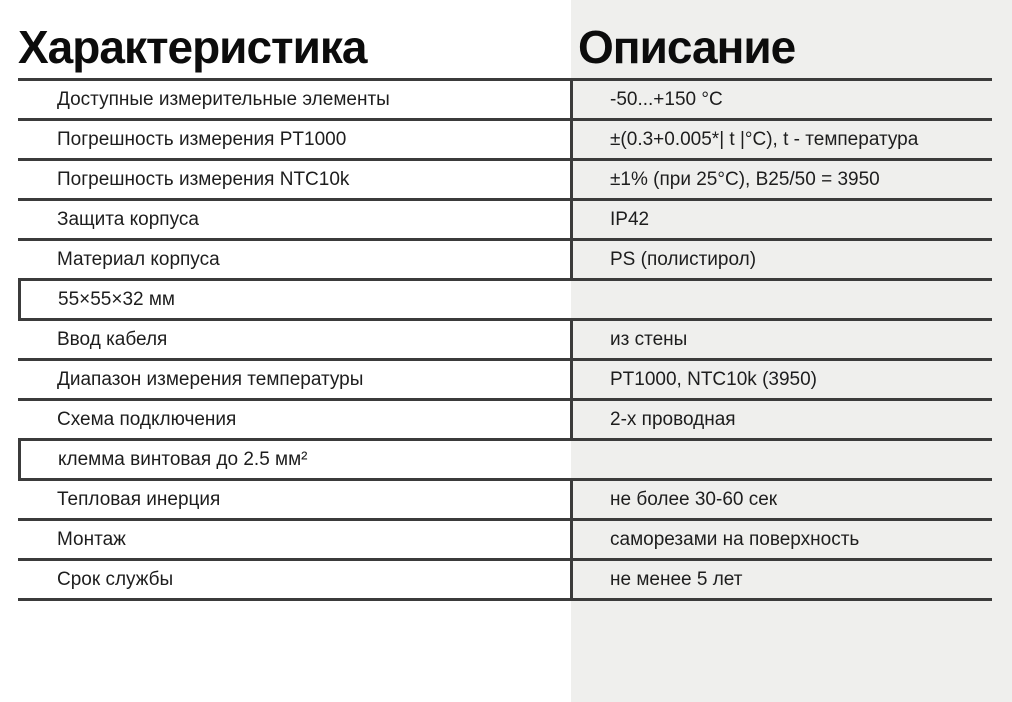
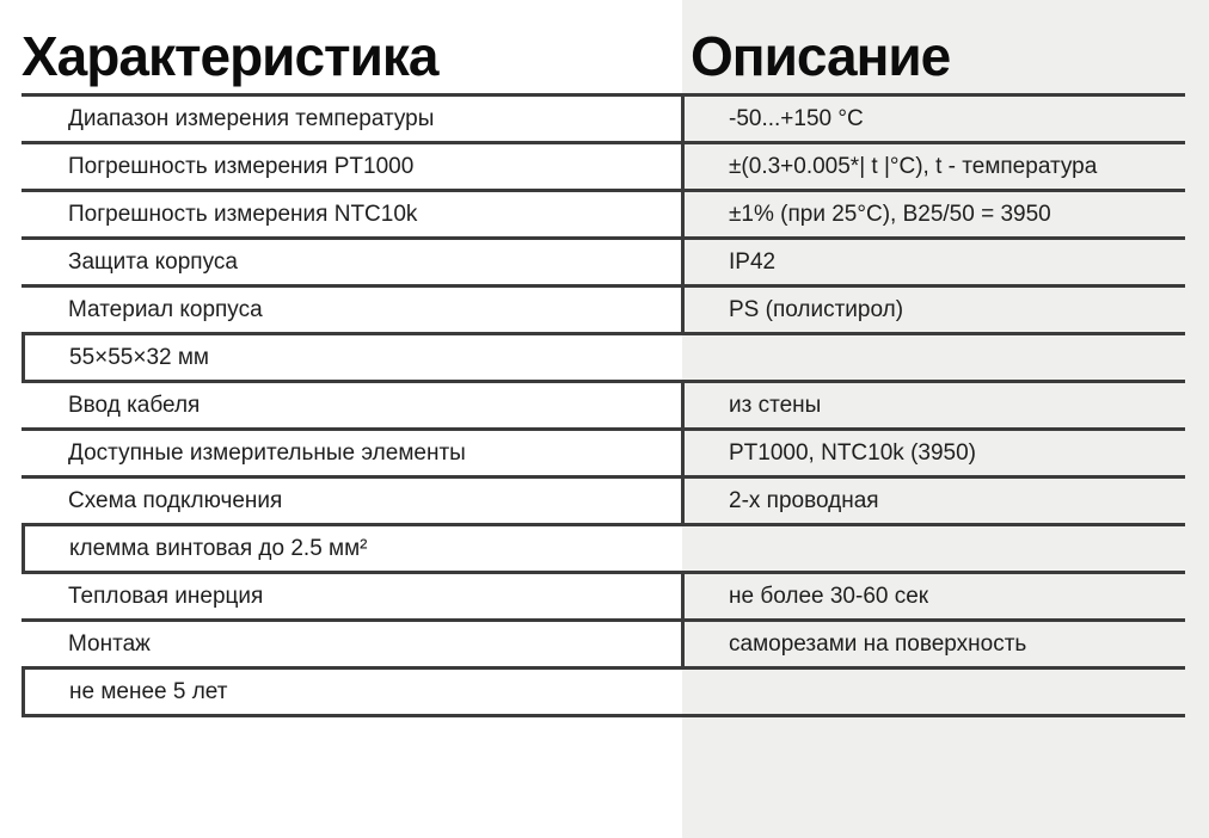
  Характеристика
  Описание
- Доступные измерительные элементы
+ Диапазон измерения температуры
  -50...+150 °C
  Погрешность измерения PT1000
  ±(0.3+0.005*| t |°C), t - температура
  Погрешность измерения NTC10k
  ±1% (при 25°C), B25/50 = 3950
  Защита корпуса
  IP42
  Материал корпуса
  PS (полистирол)
  55×55×32 мм
  Ввод кабеля
  из стены
- Диапазон измерения температуры
+ Доступные измерительные элементы
  PT1000, NTC10k (3950)
  Схема подключения
  2-х проводная
  клемма винтовая до 2.5 мм²
  Тепловая инерция
  не более 30-60 сек
  Монтаж
  саморезами на поверхность
- Срок службы
  не менее 5 лет
